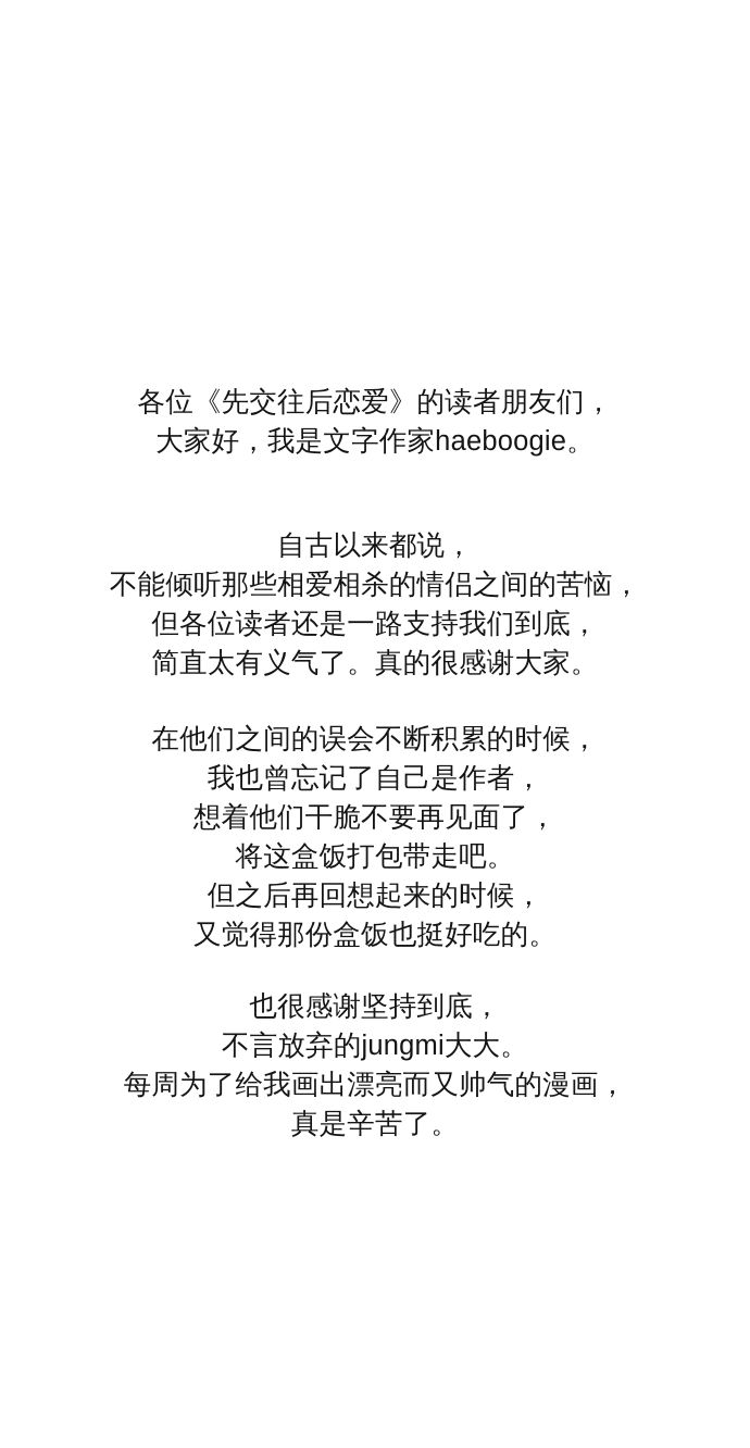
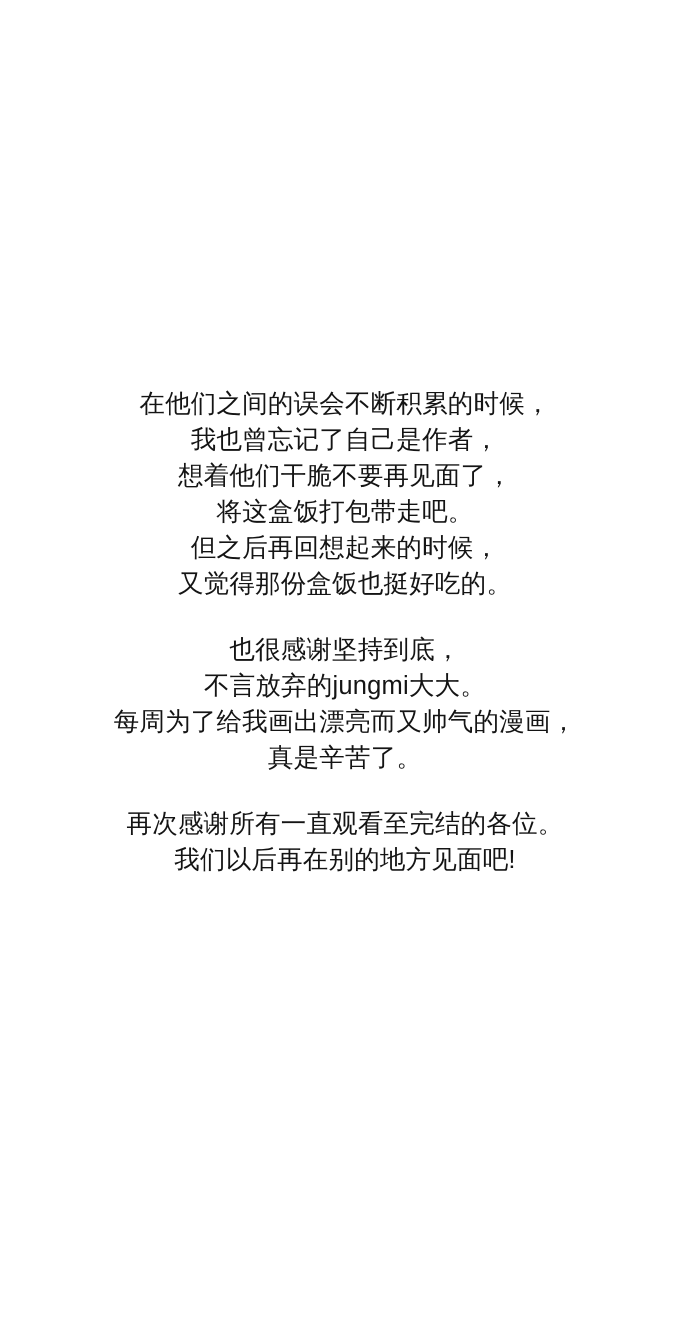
- 各位《先交往后恋爱》的读者朋友们，
- 大家好，我是文字作家haeboogie。
- 自古以来都说，
- 不能倾听那些相爱相杀的情侣之间的苦恼，
- 但各位读者还是一路支持我们到底，
- 简直太有义气了。真的很感谢大家。
  在他们之间的误会不断积累的时候，
  我也曾忘记了自己是作者，
  想着他们干脆不要再见面了，
  将这盒饭打包带走吧。
  但之后再回想起来的时候，
  又觉得那份盒饭也挺好吃的。
  也很感谢坚持到底，
  不言放弃的jungmi大大。
  每周为了给我画出漂亮而又帅气的漫画，
  真是辛苦了。
+ 再次感谢所有一直观看至完结的各位。
+ 我们以后再在别的地方见面吧!
